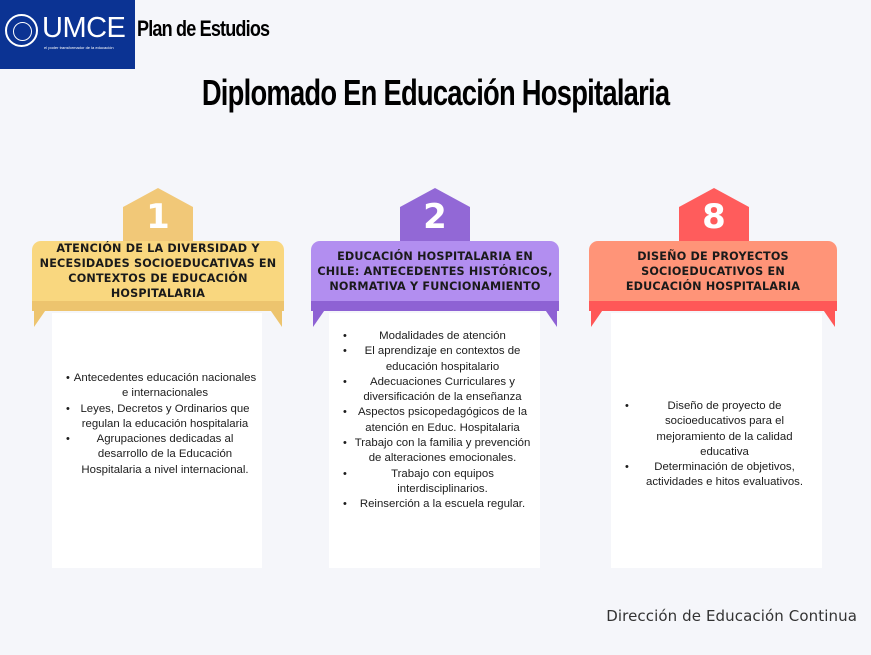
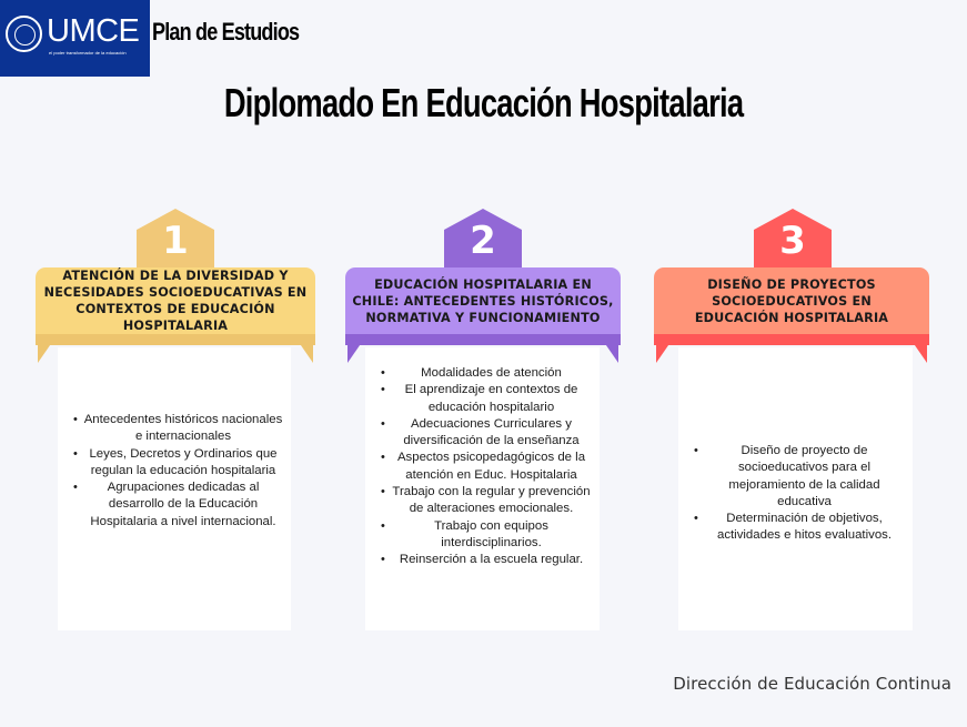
  UMCE
  Plan de Estudios
  Diplomado En Educación Hospitalaria
  1
  ATENCIÓN DE LA DIVERSIDAD Y NECESIDADES SOCIOEDUCATIVAS EN CONTEXTOS DE EDUCACIÓN HOSPITALARIA
- Antecedentes educación nacionales e internacionales
+ Antecedentes históricos nacionales e internacionales
  Leyes, Decretos y Ordinarios que regulan la educación hospitalaria
  Agrupaciones dedicadas al desarrollo de la Educación Hospitalaria a nivel internacional.
  2
  EDUCACIÓN HOSPITALARIA EN CHILE: ANTECEDENTES HISTÓRICOS, NORMATIVA Y FUNCIONAMIENTO
  Modalidades de atención
  El aprendizaje en contextos de educación hospitalario
  Adecuaciones Curriculares y diversificación de la enseñanza
  Aspectos psicopedagógicos de la atención en Educ. Hospitalaria
- Trabajo con la familia y prevención de alteraciones emocionales.
+ Trabajo con la regular y prevención de alteraciones emocionales.
  Trabajo con equipos interdisciplinarios.
  Reinserción a la escuela regular.
- 8
+ 3
  DISEÑO DE PROYECTOS SOCIOEDUCATIVOS EN EDUCACIÓN HOSPITALARIA
  Diseño de proyecto de socioeducativos para el mejoramiento de la calidad educativa
  Determinación de objetivos, actividades e hitos evaluativos.
  Dirección de Educación Continua
